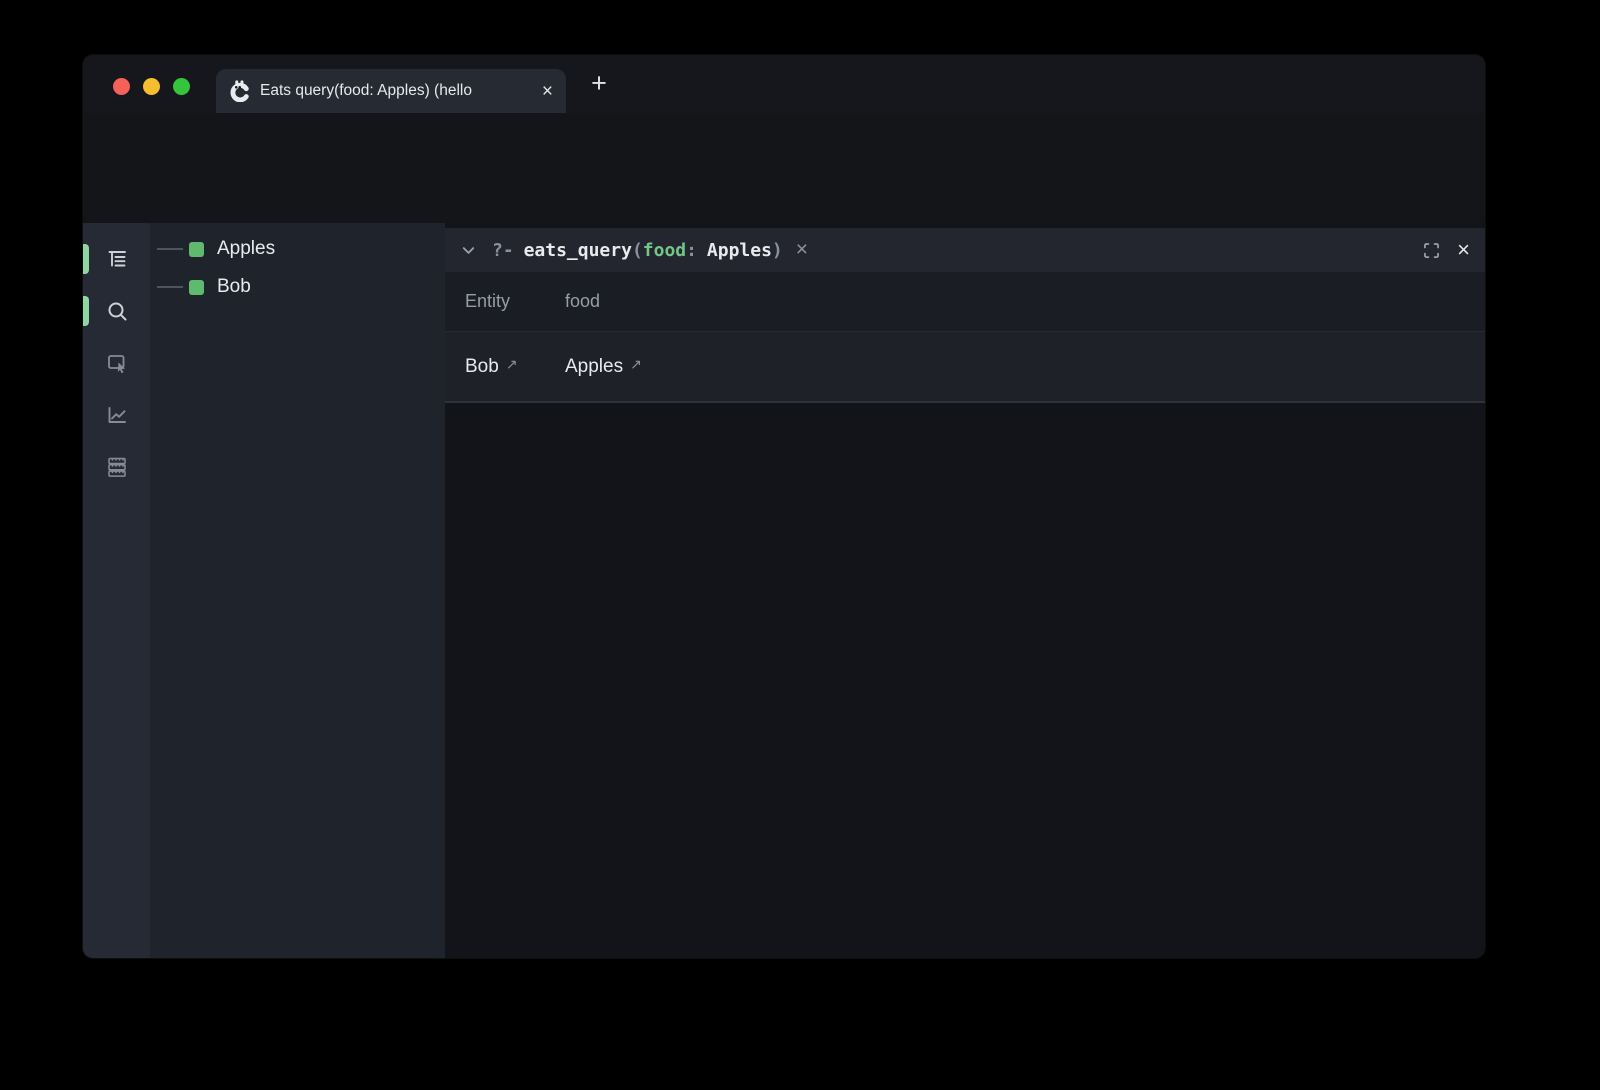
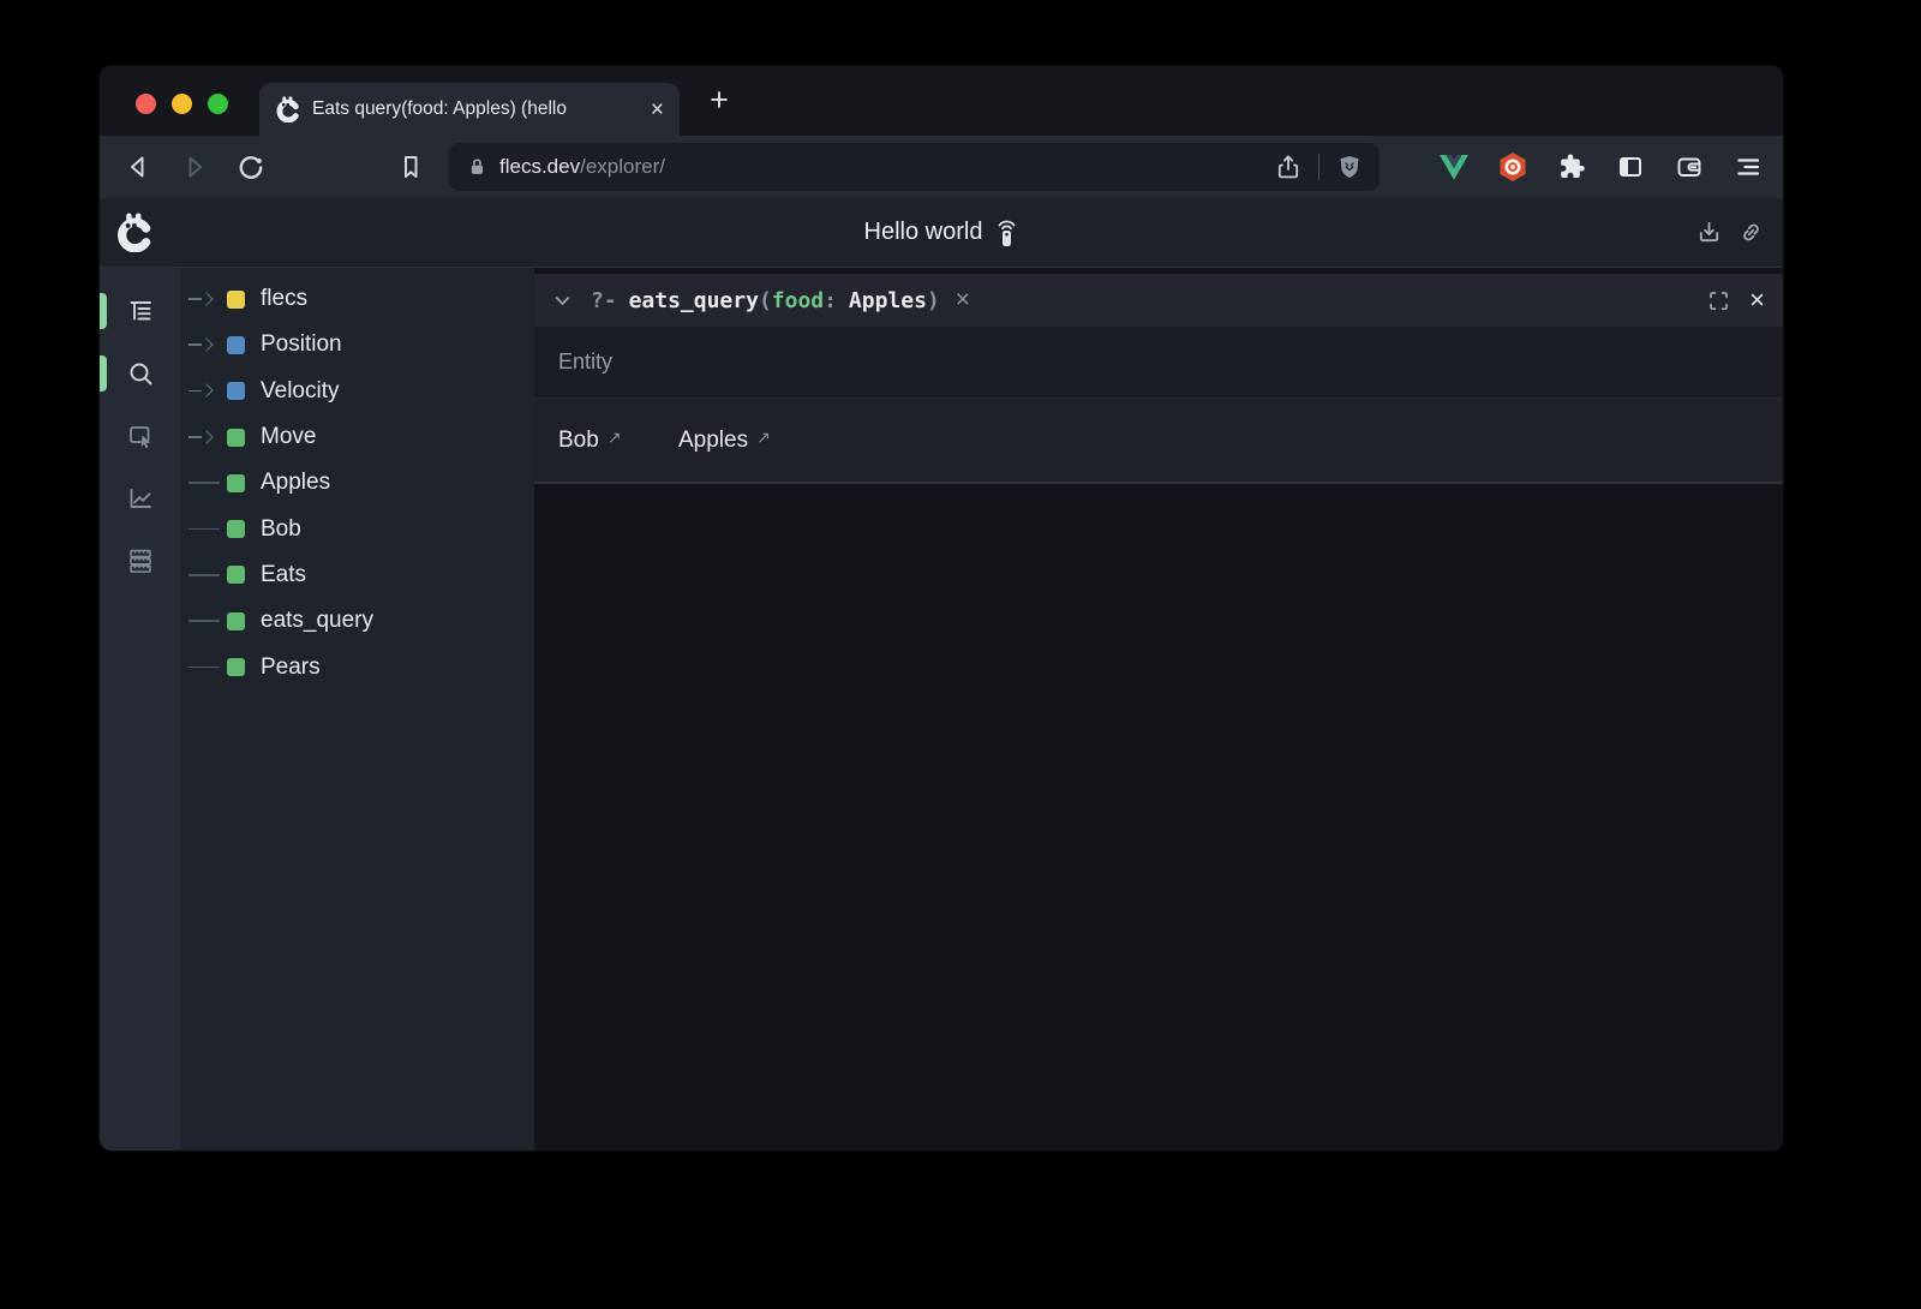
  Eats query(food: Apples) (hello
  ×
  +
+ flecs.dev
+ /explorer/
+ Hello world
+ flecs
+ Position
+ Velocity
+ Move
  Apples
  Bob
+ Eats
+ eats_query
+ Pears
  ?- eats_query(food: Apples)
  ×
  ×
  Entity
- food
  Bob
  ↗
  Apples
  ↗
